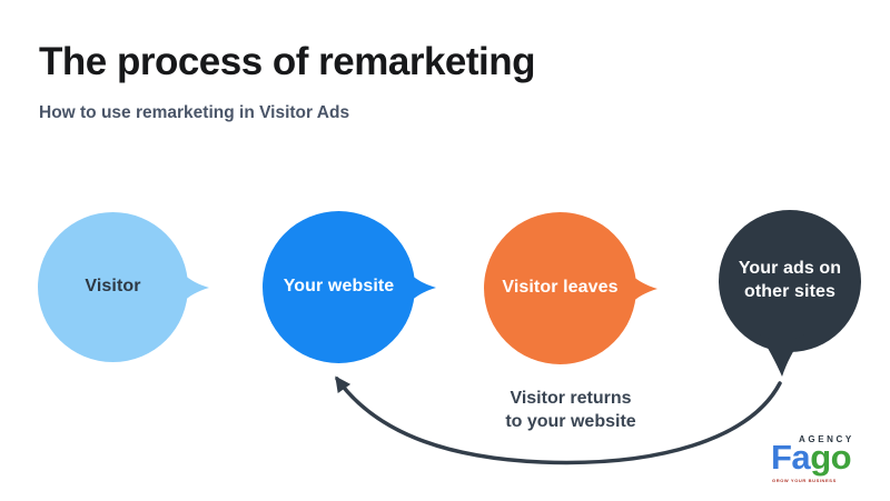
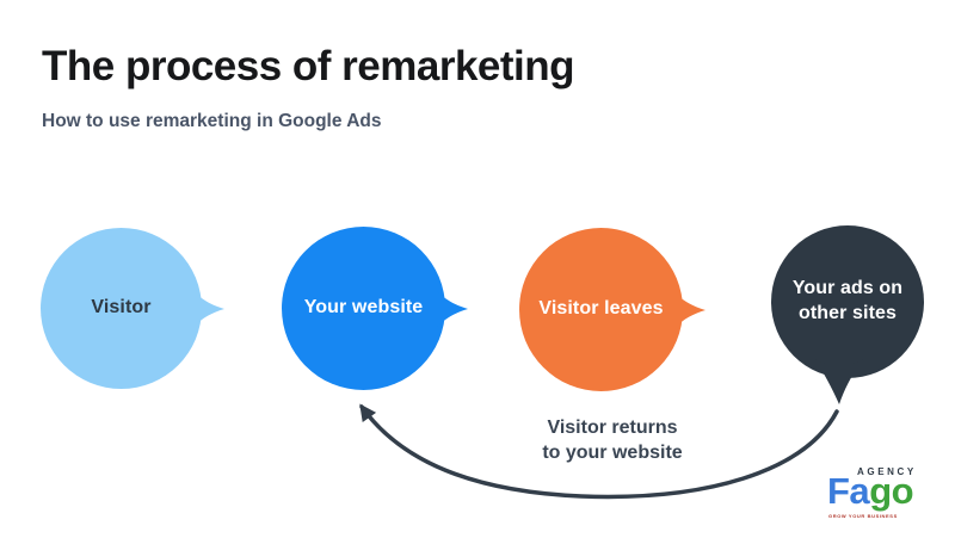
  The process of remarketing
- How to use remarketing in Visitor Ads
+ How to use remarketing in Google Ads
  Visitor
  Your website
  Visitor leaves
  Your ads on other sites
  Visitor returns
  to your website
  AGENCY
  Fago
